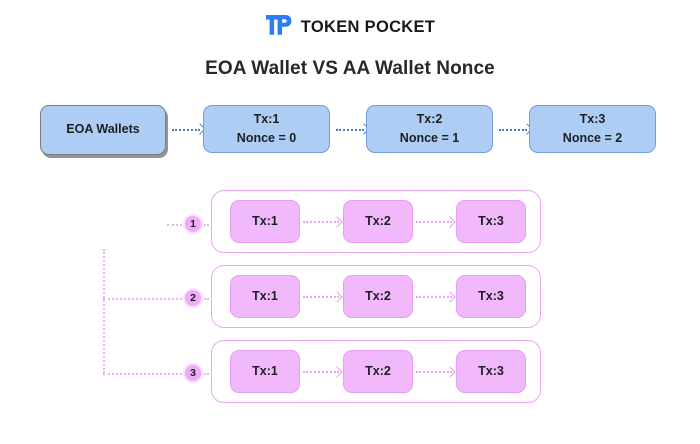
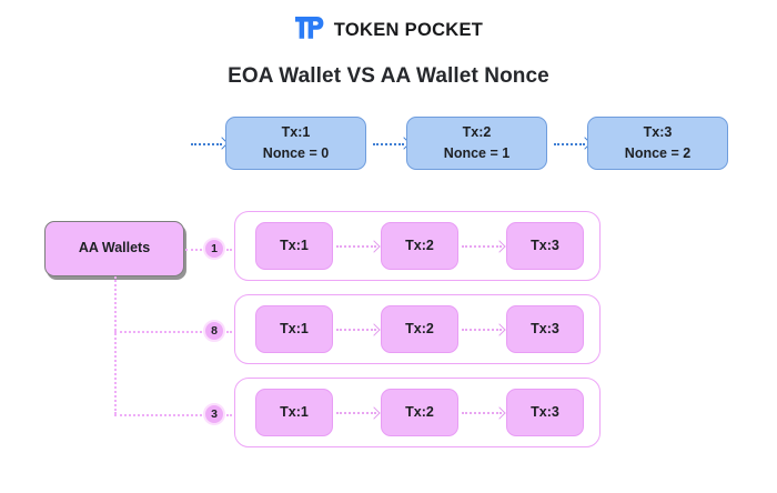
  TOKEN POCKET
  EOA Wallet VS AA Wallet Nonce
- EOA Wallets
  Tx:1
  Nonce = 0
  Tx:2
  Nonce = 1
  Tx:3
  Nonce = 2
+ AA Wallets
  1
  Tx:1
  Tx:2
  Tx:3
- 2
+ 8
  Tx:1
  Tx:2
  Tx:3
  3
  Tx:1
  Tx:2
  Tx:3
